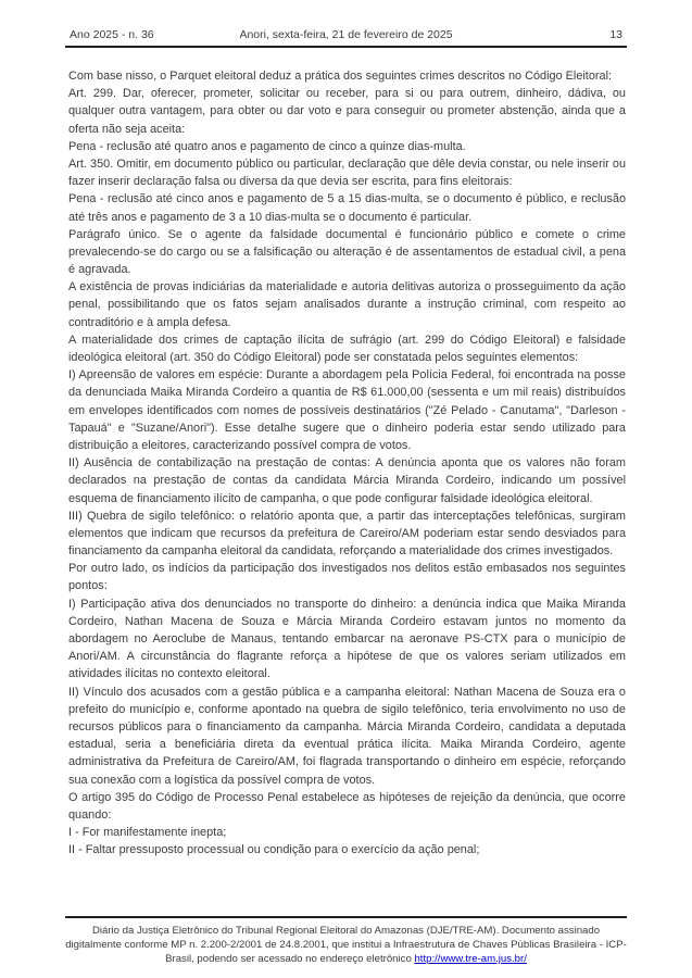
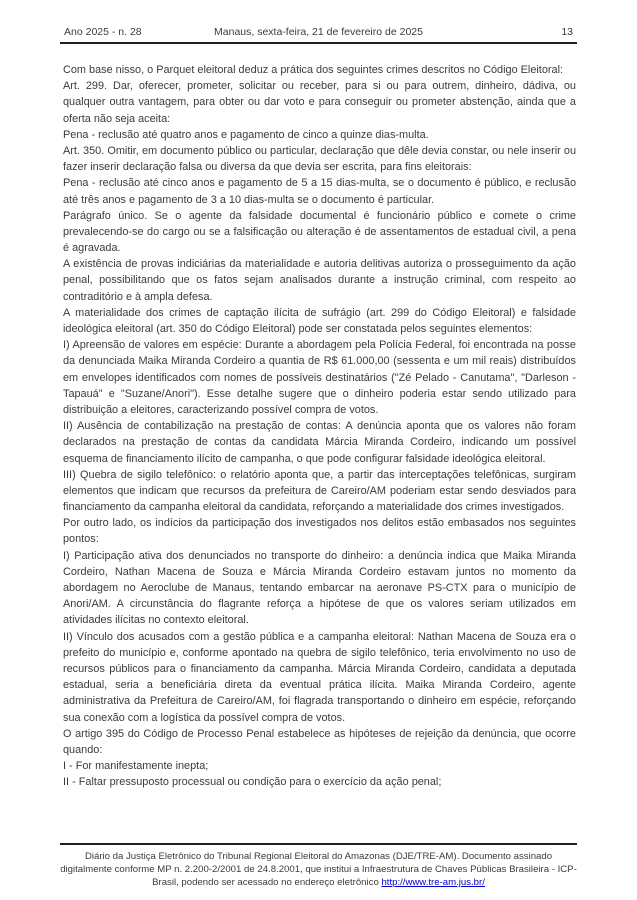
- Ano 2025 - n. 36
+ Ano 2025 - n. 28
- Anori, sexta-feira, 21 de fevereiro de 2025
+ Manaus, sexta-feira, 21 de fevereiro de 2025
  13
  Com base nisso, o Parquet eleitoral deduz a prática dos seguintes crimes descritos no Código Eleitoral:
  Art. 299. Dar, oferecer, prometer, solicitar ou receber, para si ou para outrem, dinheiro, dádiva, ou qualquer outra vantagem, para obter ou dar voto e para conseguir ou prometer abstenção, ainda que a oferta não seja aceita:
  Pena - reclusão até quatro anos e pagamento de cinco a quinze dias-multa.
  Art. 350. Omitir, em documento público ou particular, declaração que dêle devia constar, ou nele inserir ou fazer inserir declaração falsa ou diversa da que devia ser escrita, para fins eleitorais:
  Pena - reclusão até cinco anos e pagamento de 5 a 15 dias-multa, se o documento é público, e reclusão até três anos e pagamento de 3 a 10 dias-multa se o documento é particular.
  Parágrafo único. Se o agente da falsidade documental é funcionário público e comete o crime prevalecendo-se do cargo ou se a falsificação ou alteração é de assentamentos de estadual civil, a pena é agravada.
  A existência de provas indiciárias da materialidade e autoria delitivas autoriza o prosseguimento da ação penal, possibilitando que os fatos sejam analisados durante a instrução criminal, com respeito ao contraditório e à ampla defesa.
  A materialidade dos crimes de captação ilícita de sufrágio (art. 299 do Código Eleitoral) e falsidade ideológica eleitoral (art. 350 do Código Eleitoral) pode ser constatada pelos seguintes elementos:
  I) Apreensão de valores em espécie: Durante a abordagem pela Polícia Federal, foi encontrada na posse da denunciada Maika Miranda Cordeiro a quantia de R$ 61.000,00 (sessenta e um mil reais) distribuídos em envelopes identificados com nomes de possíveis destinatários ("Zé Pelado - Canutama", "Darleson - Tapauá" e "Suzane/Anori"). Esse detalhe sugere que o dinheiro poderia estar sendo utilizado para distribuição a eleitores, caracterizando possível compra de votos.
  II) Ausência de contabilização na prestação de contas: A denúncia aponta que os valores não foram declarados na prestação de contas da candidata Márcia Miranda Cordeiro, indicando um possível esquema de financiamento ilícito de campanha, o que pode configurar falsidade ideológica eleitoral.
  III) Quebra de sigilo telefônico: o relatório aponta que, a partir das interceptações telefônicas, surgiram elementos que indicam que recursos da prefeitura de Careiro/AM poderiam estar sendo desviados para financiamento da campanha eleitoral da candidata, reforçando a materialidade dos crimes investigados.
  Por outro lado, os indícios da participação dos investigados nos delitos estão embasados nos seguintes pontos:
  I) Participação ativa dos denunciados no transporte do dinheiro: a denúncia indica que Maika Miranda Cordeiro, Nathan Macena de Souza e Márcia Miranda Cordeiro estavam juntos no momento da abordagem no Aeroclube de Manaus, tentando embarcar na aeronave PS-CTX para o município de Anori/AM. A circunstância do flagrante reforça a hipótese de que os valores seriam utilizados em atividades ilícitas no contexto eleitoral.
  II) Vínculo dos acusados com a gestão pública e a campanha eleitoral: Nathan Macena de Souza era o prefeito do município e, conforme apontado na quebra de sigilo telefônico, teria envolvimento no uso de recursos públicos para o financiamento da campanha. Márcia Miranda Cordeiro, candidata a deputada estadual, seria a beneficiária direta da eventual prática ilícita. Maika Miranda Cordeiro, agente administrativa da Prefeitura de Careiro/AM, foi flagrada transportando o dinheiro em espécie, reforçando sua conexão com a logística da possível compra de votos.
  O artigo 395 do Código de Processo Penal estabelece as hipóteses de rejeição da denúncia, que ocorre quando:
  I - For manifestamente inepta;
  II - Faltar pressuposto processual ou condição para o exercício da ação penal;
  Diário da Justiça Eletrônico do Tribunal Regional Eleitoral do Amazonas (DJE/TRE-AM). Documento assinado digitalmente conforme MP n. 2.200-2/2001 de 24.8.2001, que institui a Infraestrutura de Chaves Públicas Brasileira - ICP-Brasil, podendo ser acessado no endereço eletrônico http://www.tre-am.jus.br/
